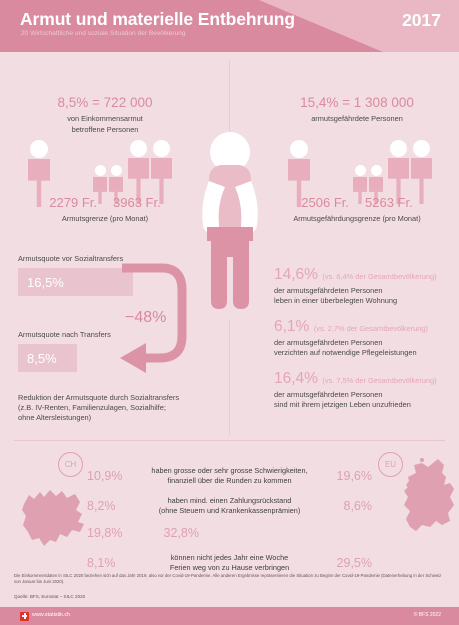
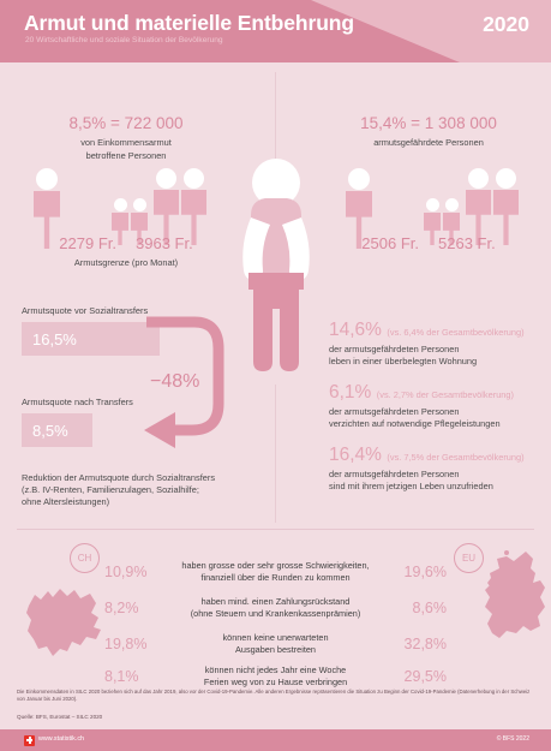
  Armut und materielle Entbehrung
- 2017
+ 2020
  8,5% = 722 000
  von Einkommensarmut
  betroffene Personen
  2279 Fr.
  3963 Fr.
  Armutsgrenze (pro Monat)
  15,4% = 1 308 000
  armutsgefährdete Personen
  2506 Fr.
  5263 Fr.
- Armutsgefährdungsgrenze (pro Monat)
  Armutsquote vor Sozialtransfers
  16,5%
  Armutsquote nach Transfers
  8,5%
  −48%
  Reduktion der Armutsquote durch Sozialtransfers
  (z.B. IV-Renten, Familienzulagen, Sozialhilfe;
  ohne Altersleistungen)
  14,6% (vs. 6,4% der Gesamtbevölkerung)
  der armutsgefährdeten Personen
  leben in einer überbelegten Wohnung
  6,1% (vs. 2,7% der Gesamtbevölkerung)
  der armutsgefährdeten Personen
  verzichten auf notwendige Pflegeleistungen
  16,4% (vs. 7,5% der Gesamtbevölkerung)
  der armutsgefährdeten Personen
  sind mit ihrem jetzigen Leben unzufrieden
  CH
  EU
  10,9%
  haben grosse oder sehr grosse Schwierigkeiten,
  finanziell über die Runden zu kommen
  19,6%
  8,2%
  haben mind. einen Zahlungsrückstand
  (ohne Steuern und Krankenkassenprämien)
  8,6%
  19,8%
+ können keine unerwarteten
+ Ausgaben bestreiten
  32,8%
  8,1%
  können nicht jedes Jahr eine Woche
  Ferien weg von zu Hause verbringen
  29,5%
